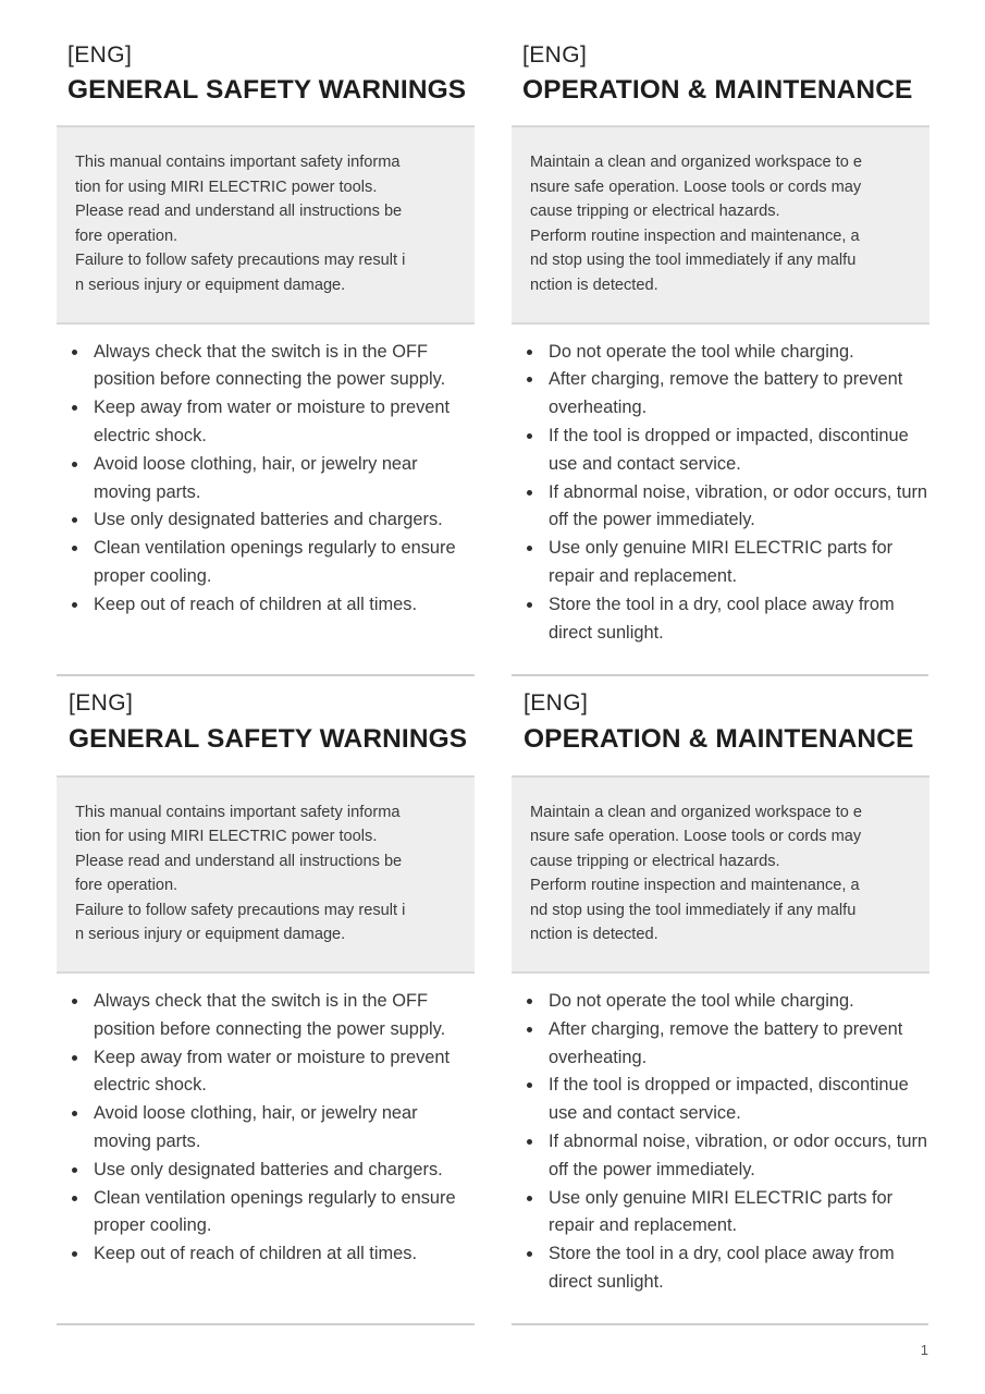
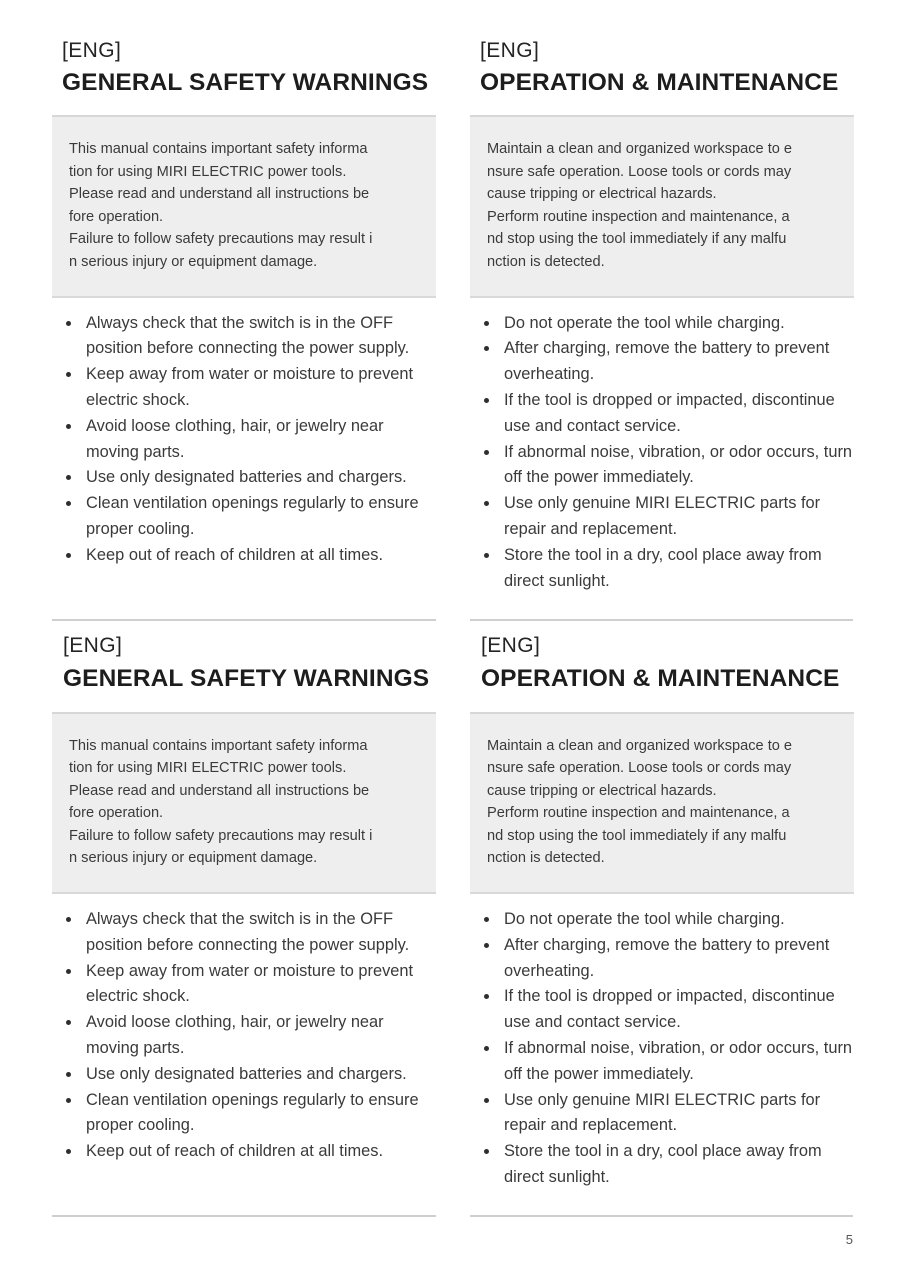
  [ENG]
  GENERAL SAFETY WARNINGS
  This manual contains important safety informa
  tion for using MIRI ELECTRIC power tools.
  Please read and understand all instructions be
  fore operation.
  Failure to follow safety precautions may result i
  n serious injury or equipment damage.
  Always check that the switch is in the OFF position before connecting the power supply.
  Keep away from water or moisture to prevent electric shock.
  Avoid loose clothing, hair, or jewelry near moving parts.
  Use only designated batteries and chargers.
  Clean ventilation openings regularly to ensure proper cooling.
  Keep out of reach of children at all times.
  [ENG]
  OPERATION & MAINTENANCE
  Maintain a clean and organized workspace to e
  nsure safe operation. Loose tools or cords may
  cause tripping or electrical hazards.
  Perform routine inspection and maintenance, a
  nd stop using the tool immediately if any malfu
  nction is detected.
  Do not operate the tool while charging.
  After charging, remove the battery to prevent overheating.
  If the tool is dropped or impacted, discontinue use and contact service.
  If abnormal noise, vibration, or odor occurs, turn off the power immediately.
  Use only genuine MIRI ELECTRIC parts for repair and replacement.
  Store the tool in a dry, cool place away from direct sunlight.
  [ENG]
  GENERAL SAFETY WARNINGS
  This manual contains important safety informa
  tion for using MIRI ELECTRIC power tools.
  Please read and understand all instructions be
  fore operation.
  Failure to follow safety precautions may result i
  n serious injury or equipment damage.
  Always check that the switch is in the OFF position before connecting the power supply.
  Keep away from water or moisture to prevent electric shock.
  Avoid loose clothing, hair, or jewelry near moving parts.
  Use only designated batteries and chargers.
  Clean ventilation openings regularly to ensure proper cooling.
  Keep out of reach of children at all times.
  [ENG]
  OPERATION & MAINTENANCE
  Maintain a clean and organized workspace to e
  nsure safe operation. Loose tools or cords may
  cause tripping or electrical hazards.
  Perform routine inspection and maintenance, a
  nd stop using the tool immediately if any malfu
  nction is detected.
  Do not operate the tool while charging.
  After charging, remove the battery to prevent overheating.
  If the tool is dropped or impacted, discontinue use and contact service.
  If abnormal noise, vibration, or odor occurs, turn off the power immediately.
  Use only genuine MIRI ELECTRIC parts for repair and replacement.
  Store the tool in a dry, cool place away from direct sunlight.
- 1
+ 5
